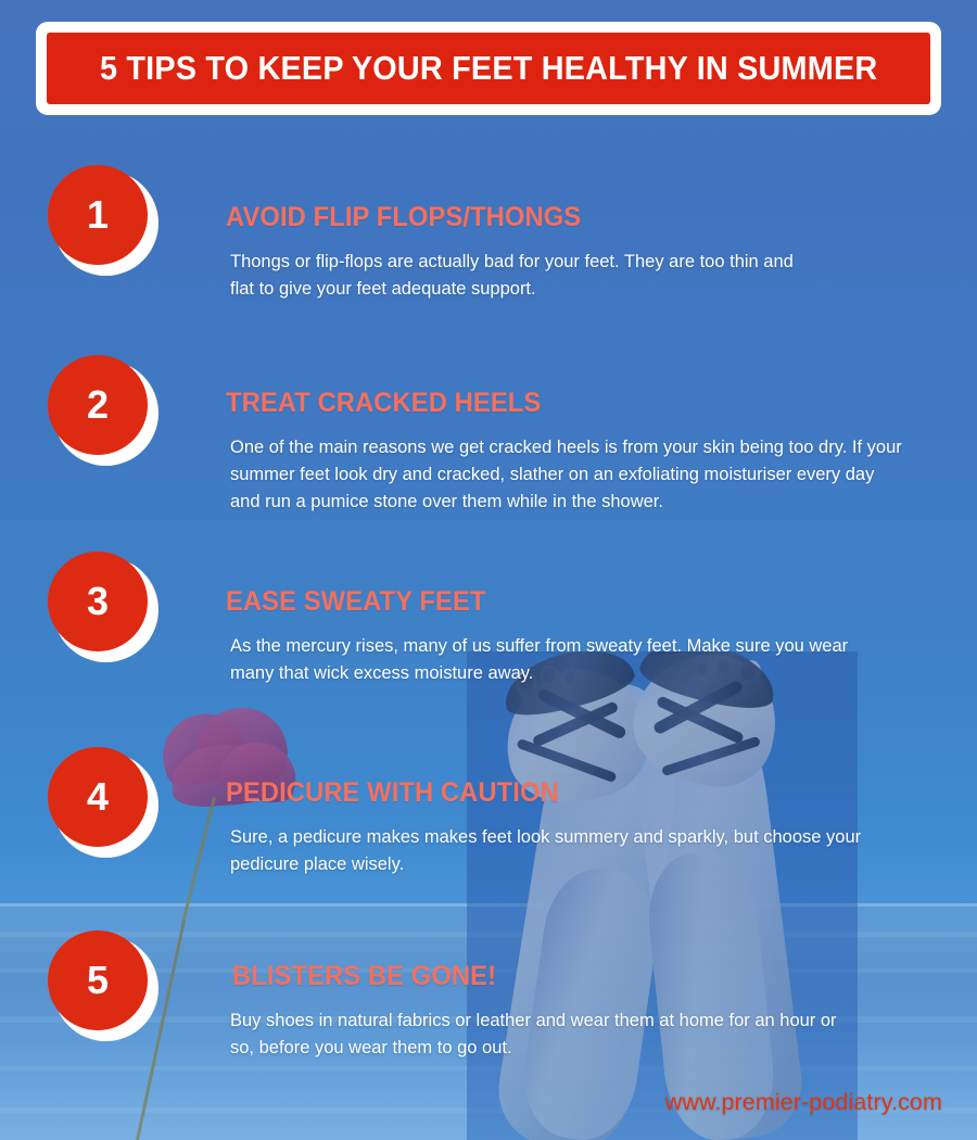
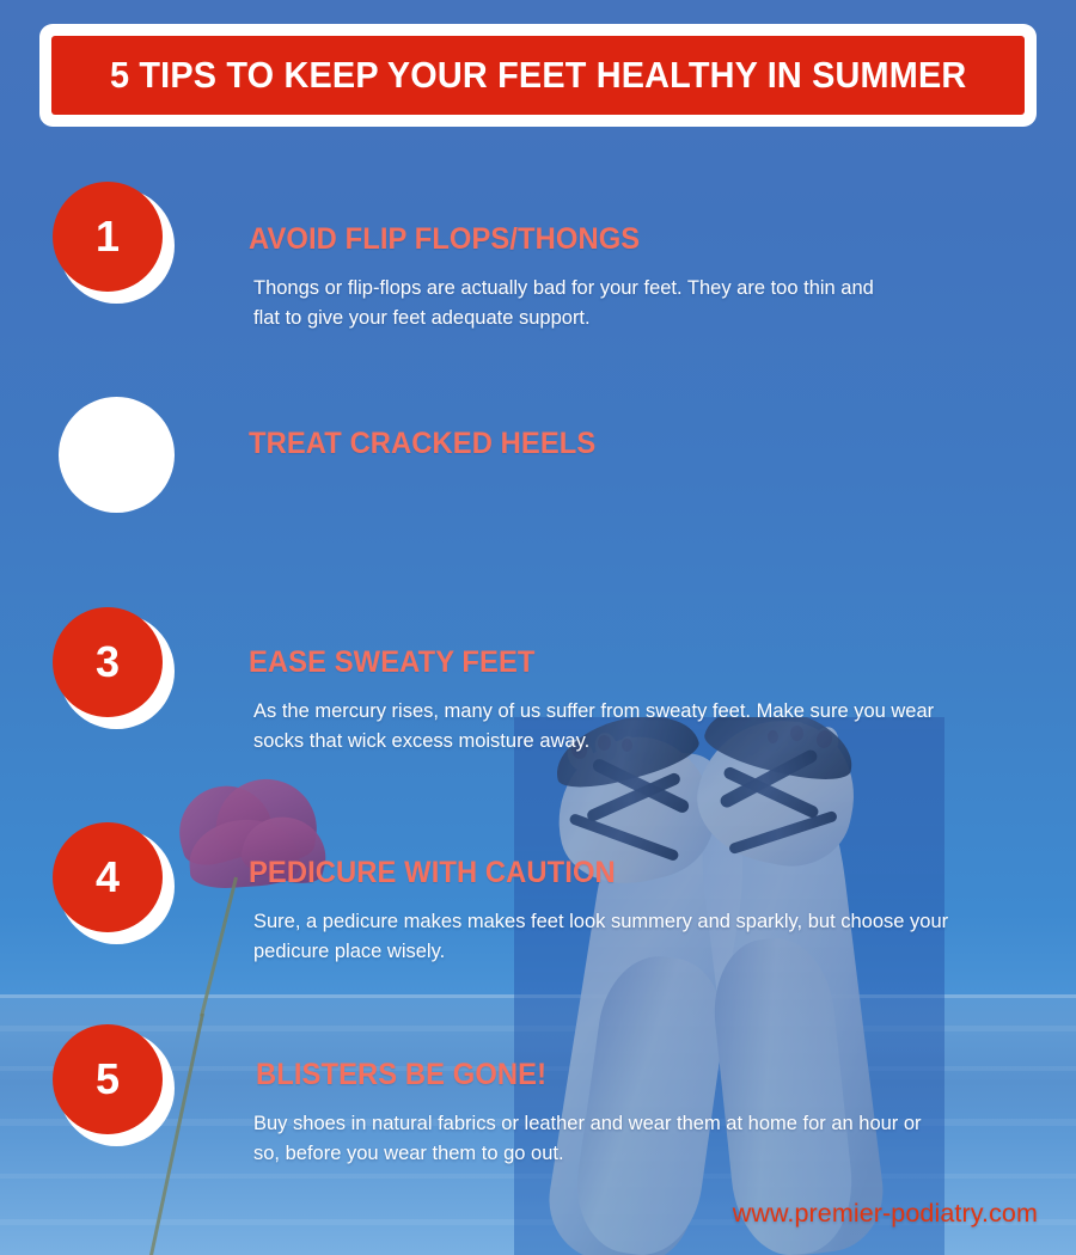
  5 TIPS TO KEEP YOUR FEET HEALTHY IN SUMMER
  1
  AVOID FLIP FLOPS/THONGS
  Thongs or flip-flops are actually bad for your feet. They are too thin and flat to give your feet adequate support.
- 2
  TREAT CRACKED HEELS
- One of the main reasons we get cracked heels is from your skin being too dry. If your summer feet look dry and cracked, slather on an exfoliating moisturiser every day and run a pumice stone over them while in the shower.
  3
  EASE SWEATY FEET
- As the mercury rises, many of us suffer from sweaty feet. Make sure you wear many that wick excess moisture away.
+ As the mercury rises, many of us suffer from sweaty feet. Make sure you wear socks that wick excess moisture away.
  4
  PEDICURE WITH CAUTION
  Sure, a pedicure makes makes feet look summery and sparkly, but choose your pedicure place wisely.
  5
  BLISTERS BE GONE!
  Buy shoes in natural fabrics or leather and wear them at home for an hour or so, before you wear them to go out.
  www.premier-podiatry.com
